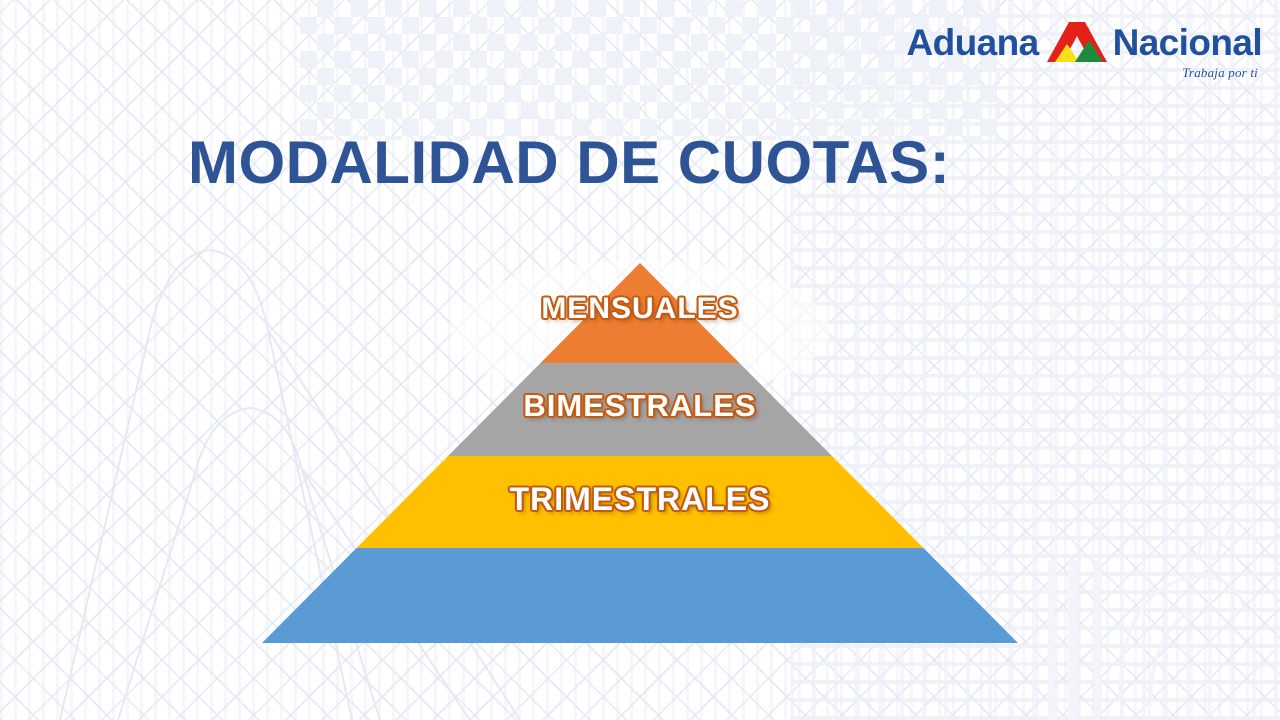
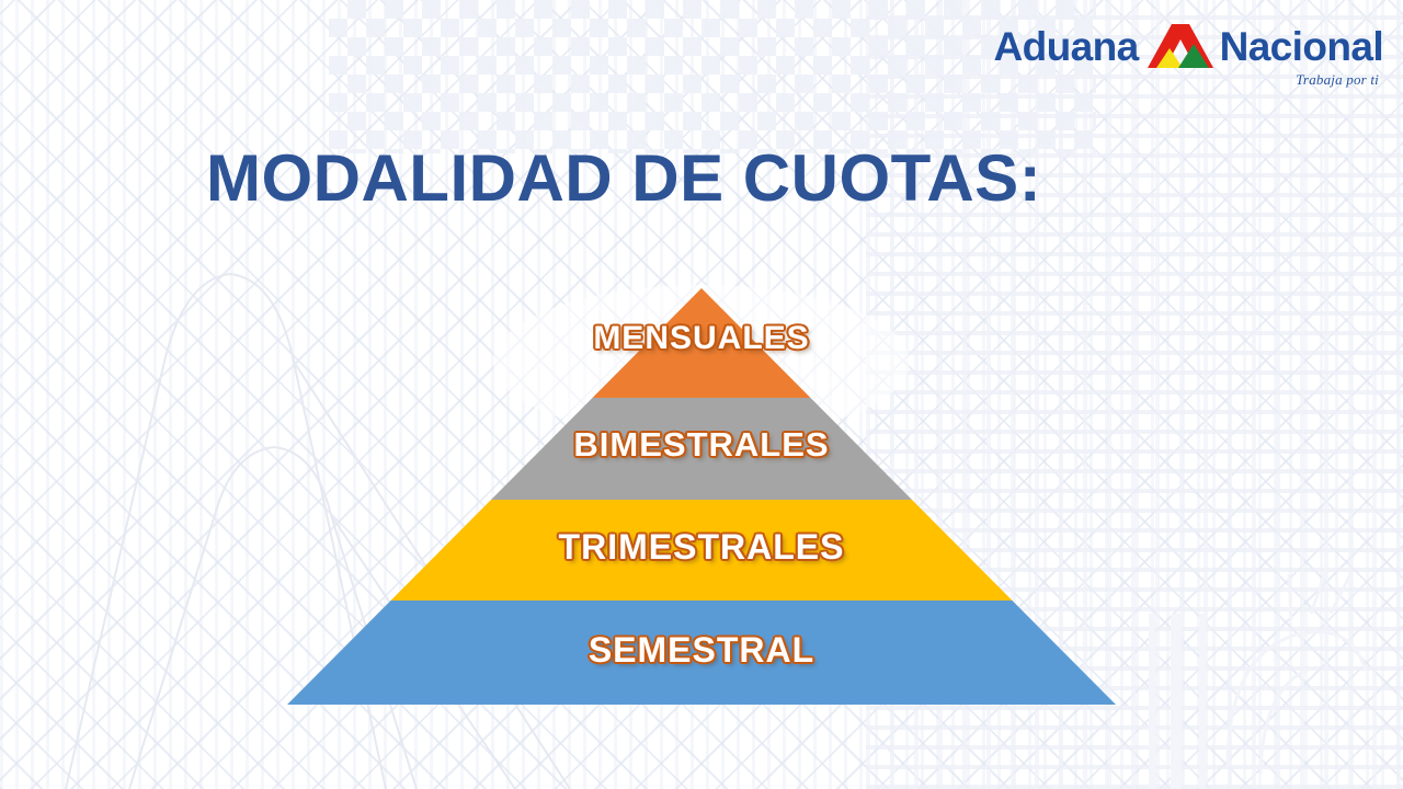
  Aduana
  Nacional
  Trabaja por ti
  MODALIDAD DE CUOTAS:
  MENSUALES
  BIMESTRALES
  TRIMESTRALES
+ SEMESTRAL
